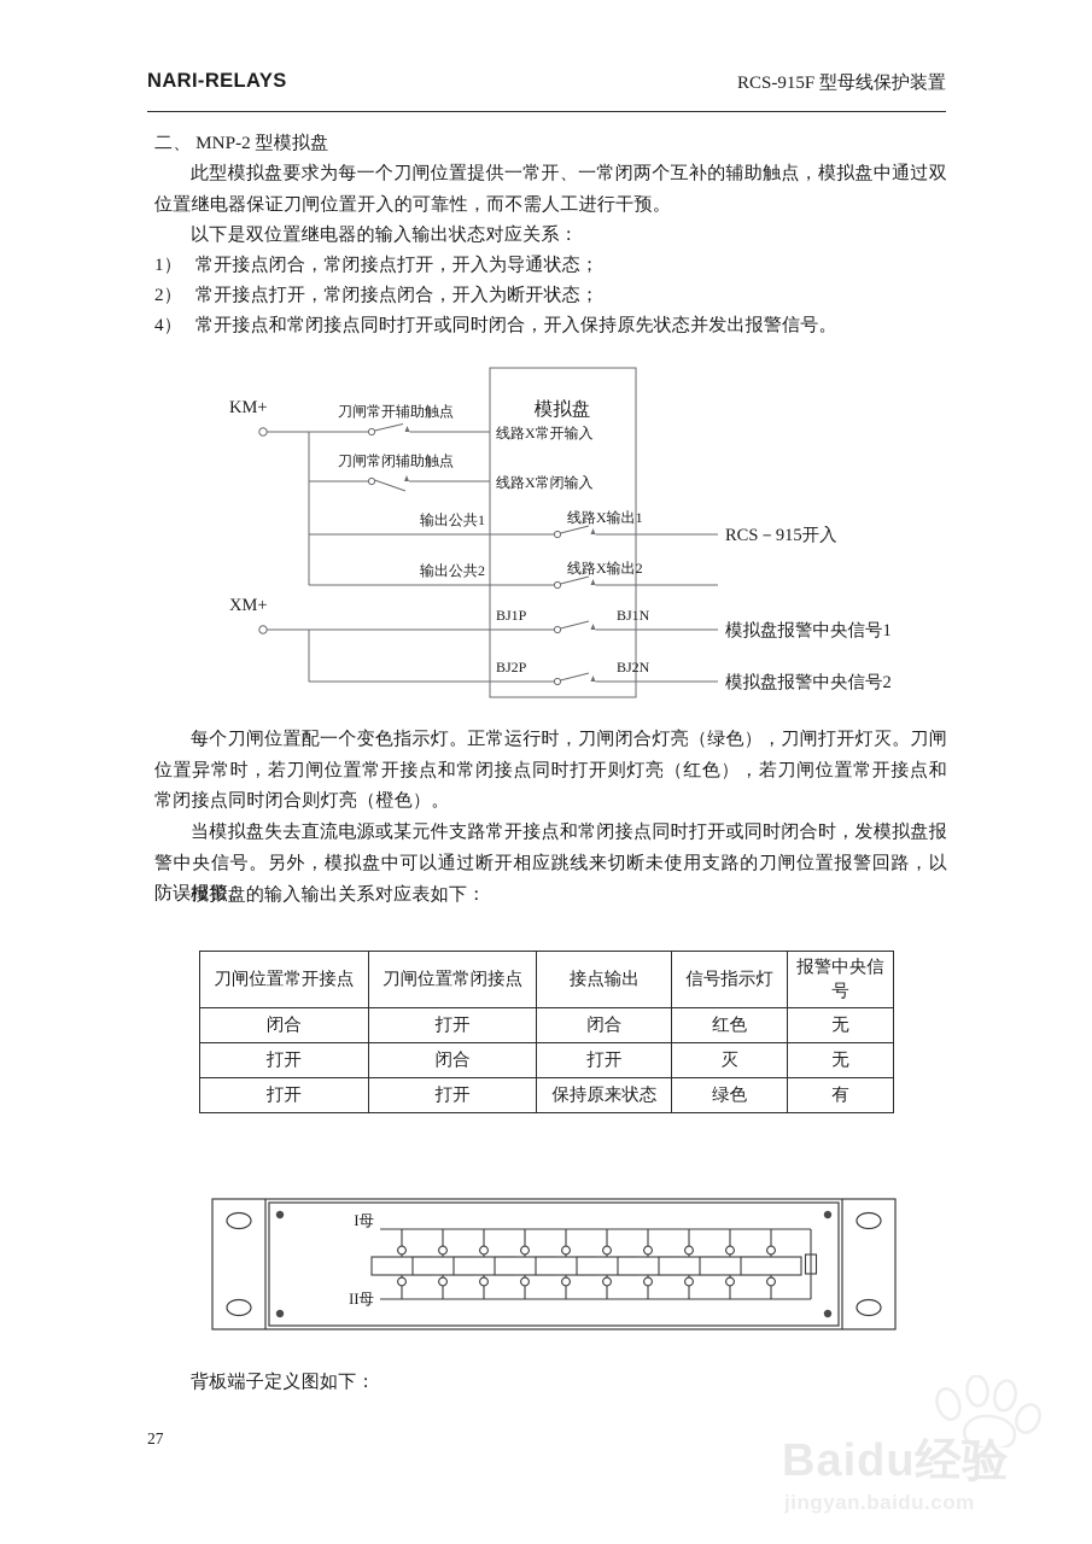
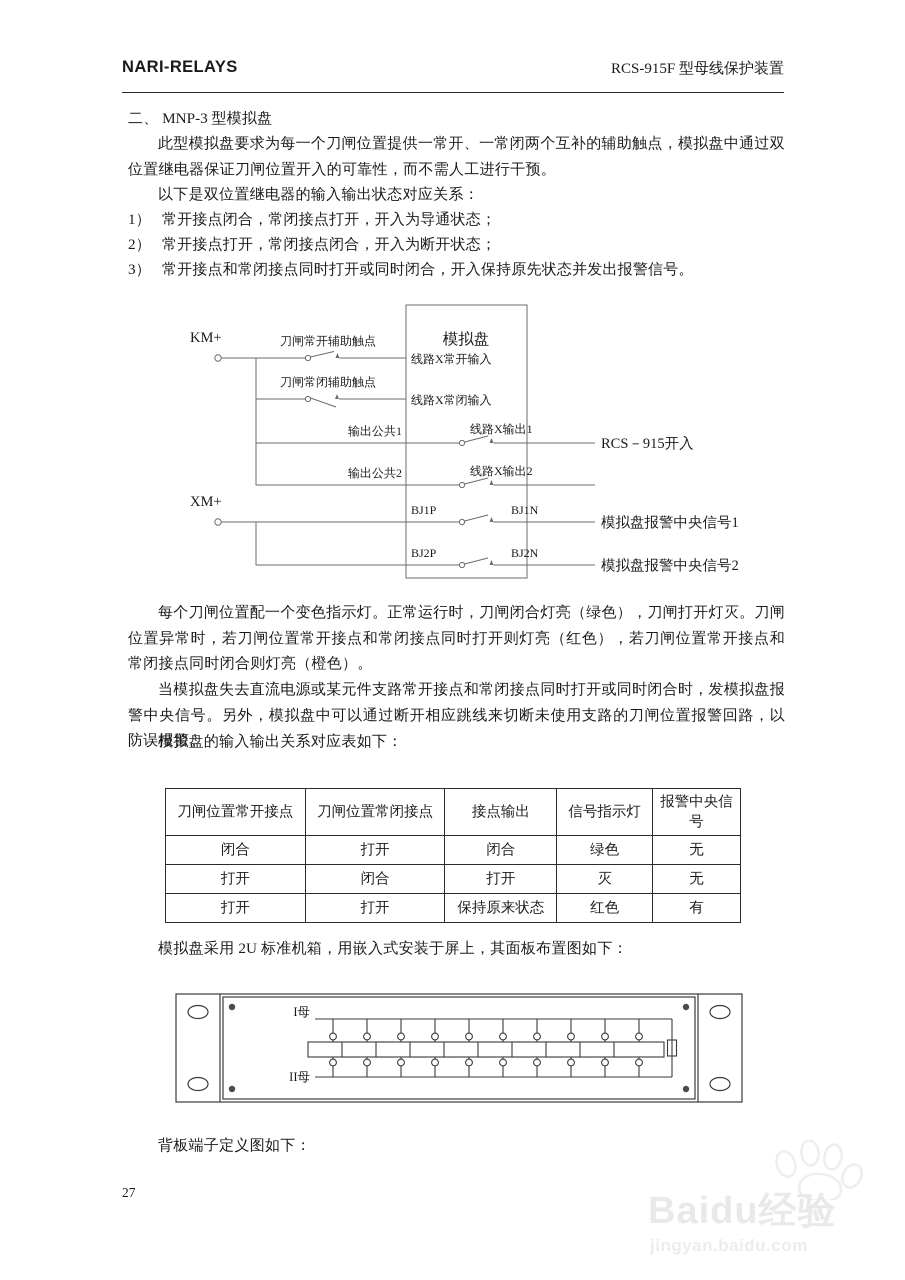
  NARI-RELAYS
  RCS-915F 型母线保护装置
- 二、 MNP-2 型模拟盘
+ 二、 MNP-3 型模拟盘
  此型模拟盘要求为每一个刀闸位置提供一常开、一常闭两个互补的辅助触点，模拟盘中通过双位置继电器保证刀闸位置开入的可靠性，而不需人工进行干预。
  以下是双位置继电器的输入输出状态对应关系：
  1） 常开接点闭合，常闭接点打开，开入为导通状态；
  2） 常开接点打开，常闭接点闭合，开入为断开状态；
- 4） 常开接点和常闭接点同时打开或同时闭合，开入保持原先状态并发出报警信号。
+ 3） 常开接点和常闭接点同时打开或同时闭合，开入保持原先状态并发出报警信号。
  KM+
  XM+
  模拟盘
  刀闸常开辅助触点
  刀闸常闭辅助触点
  输出公共1
  输出公共2
  线路X常开输入
  线路X常闭输入
  线路X输出1
  线路X输出2
  BJ1P
  BJ1N
  BJ2P
  BJ2N
  RCS－915开入
  模拟盘报警中央信号1
  模拟盘报警中央信号2
  每个刀闸位置配一个变色指示灯。正常运行时，刀闸闭合灯亮（绿色），刀闸打开灯灭。刀闸位置异常时，若刀闸位置常开接点和常闭接点同时打开则灯亮（红色），若刀闸位置常开接点和常闭接点同时闭合则灯亮（橙色）。
  当模拟盘失去直流电源或某元件支路常开接点和常闭接点同时打开或同时闭合时，发模拟盘报警中央信号。另外，模拟盘中可以通过断开相应跳线来切断未使用支路的刀闸位置报警回路，以防误报警。
  模拟盘的输入输出关系对应表如下：
  刀闸位置常开接点	刀闸位置常闭接点	接点输出	信号指示灯	报警中央信号
- 闭合	打开	闭合	红色	无
+ 闭合	打开	闭合	绿色	无
  打开	闭合	打开	灭	无
- 打开	打开	保持原来状态	绿色	有
+ 打开	打开	保持原来状态	红色	有
+ 模拟盘采用 2U 标准机箱，用嵌入式安装于屏上，其面板布置图如下：
  I母
  II母
  背板端子定义图如下：
  27
